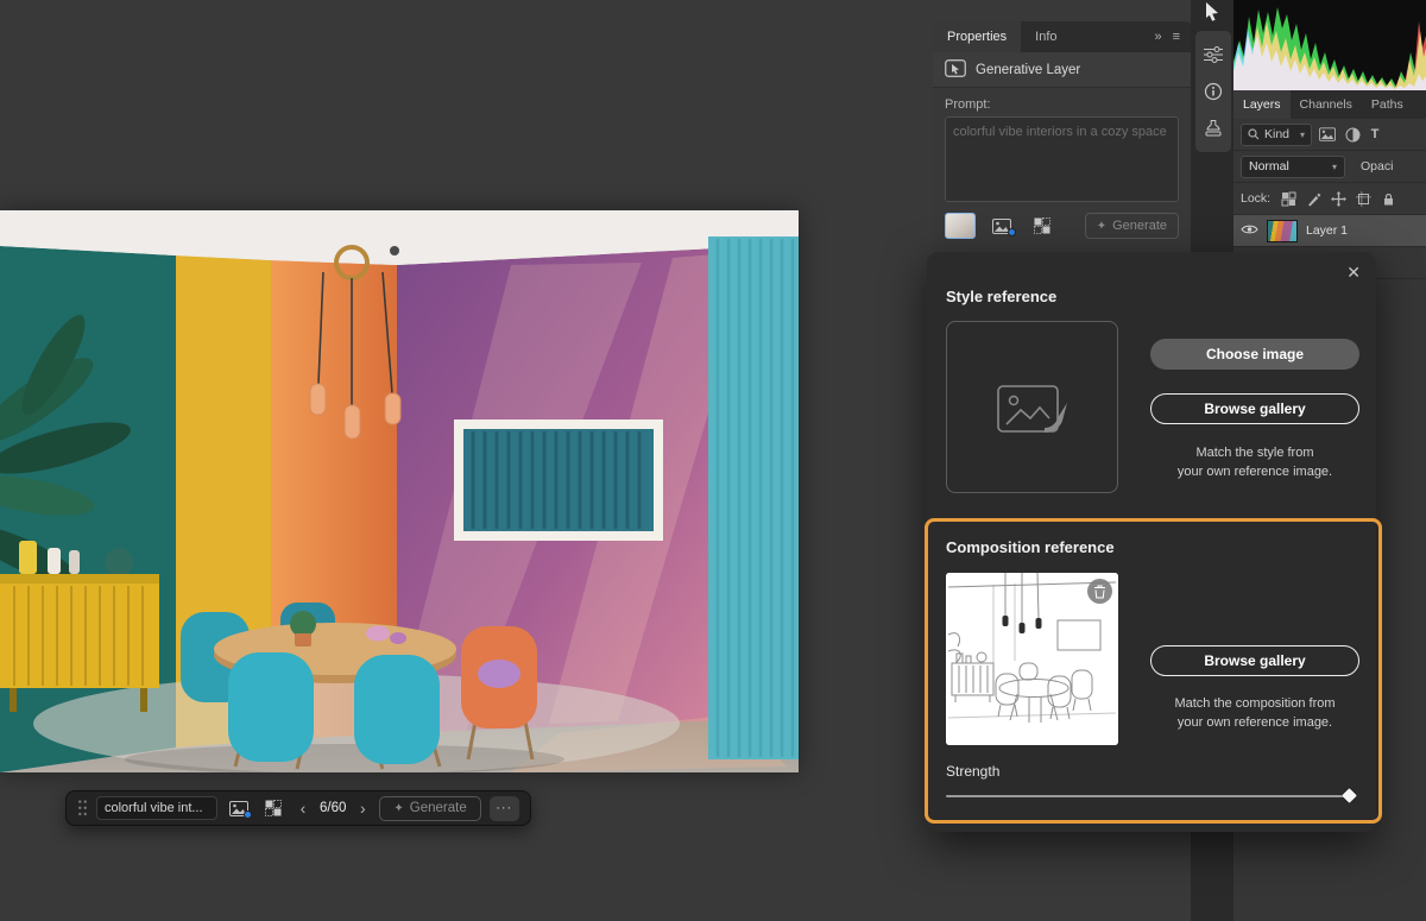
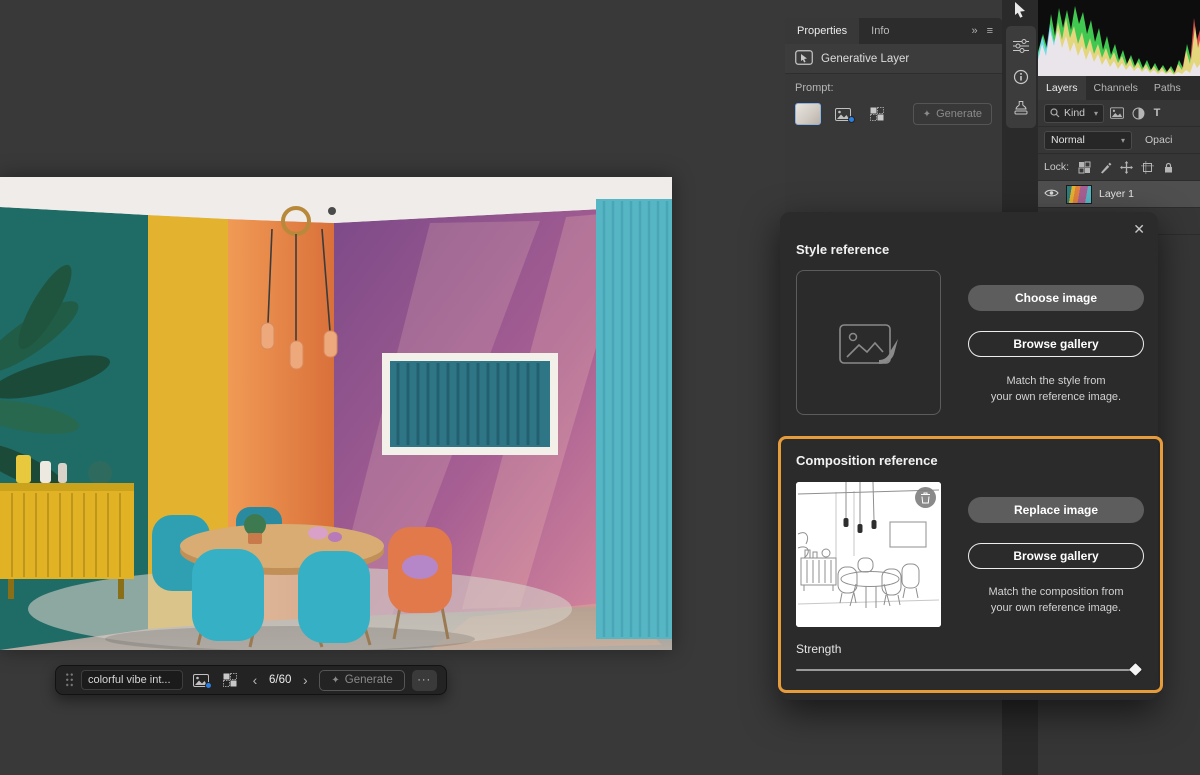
  colorful vibe int...
  ‹
  6/60
  ›
  ✦
  Generate
  ···
  Properties
  Info
  »
  ≡
  Generative Layer
  Prompt:
- colorful vibe interiors in a cozy space
  ✦
  Generate
  Layers
  Channels
  Paths
  Kind
  ▾
  T
  Normal
  ▾
  Lock:
  Layer 1
  ✕
  Style reference
  Choose image
  Browse gallery
  Match the style from
  your own reference image.
  Composition reference
+ Replace image
  Browse gallery
  Match the composition from
  your own reference image.
  Strength
